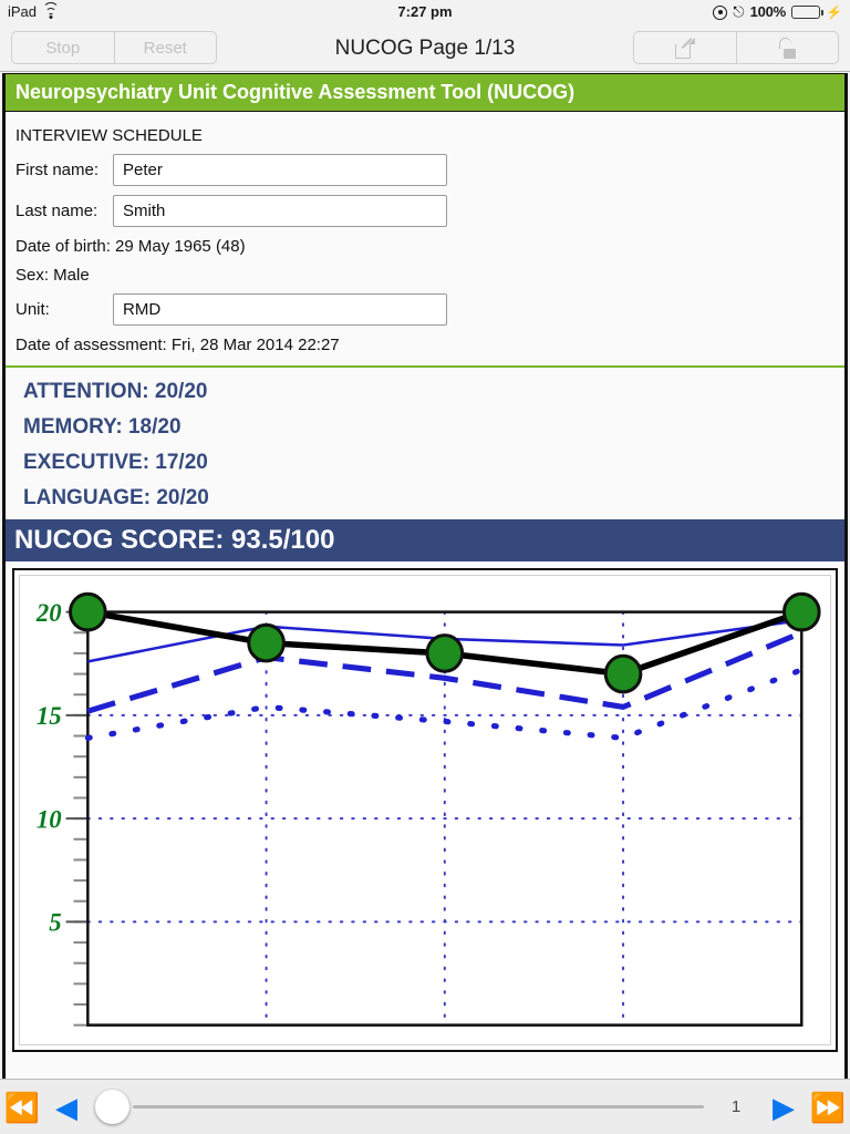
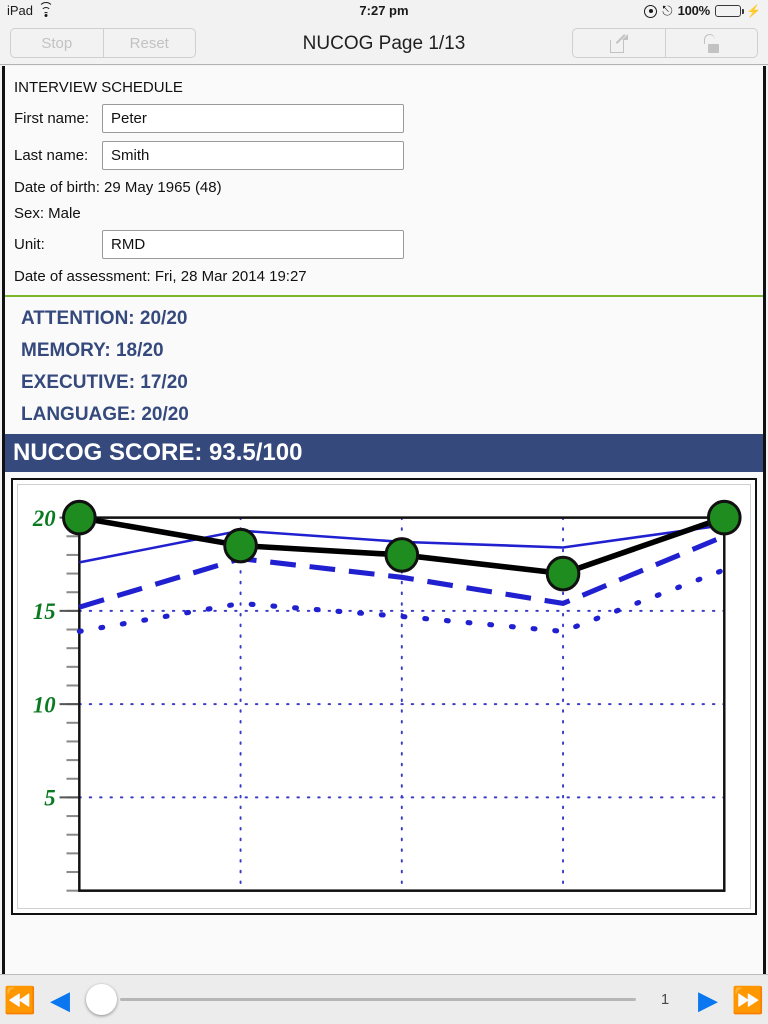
  iPad
  7:27 pm
  ⎋
  100%
  ⚡
  NUCOG Page 1/13
  Stop
  Reset
- Neuropsychiatry Unit Cognitive Assessment Tool (NUCOG)
  INTERVIEW SCHEDULE
  First name:
  Peter
  Last name:
  Smith
  Date of birth: 29 May 1965 (48)
  Sex: Male
  Unit:
  RMD
- Date of assessment: Fri, 28 Mar 2014 22:27
+ Date of assessment: Fri, 28 Mar 2014 19:27
  ATTENTION: 20/20
  MEMORY: 18/20
  EXECUTIVE: 17/20
  LANGUAGE: 20/20
  NUCOG SCORE: 93.5/100
  5
  10
  15
  20
  ⏪
  ◀
  1
  ▶
  ⏩
